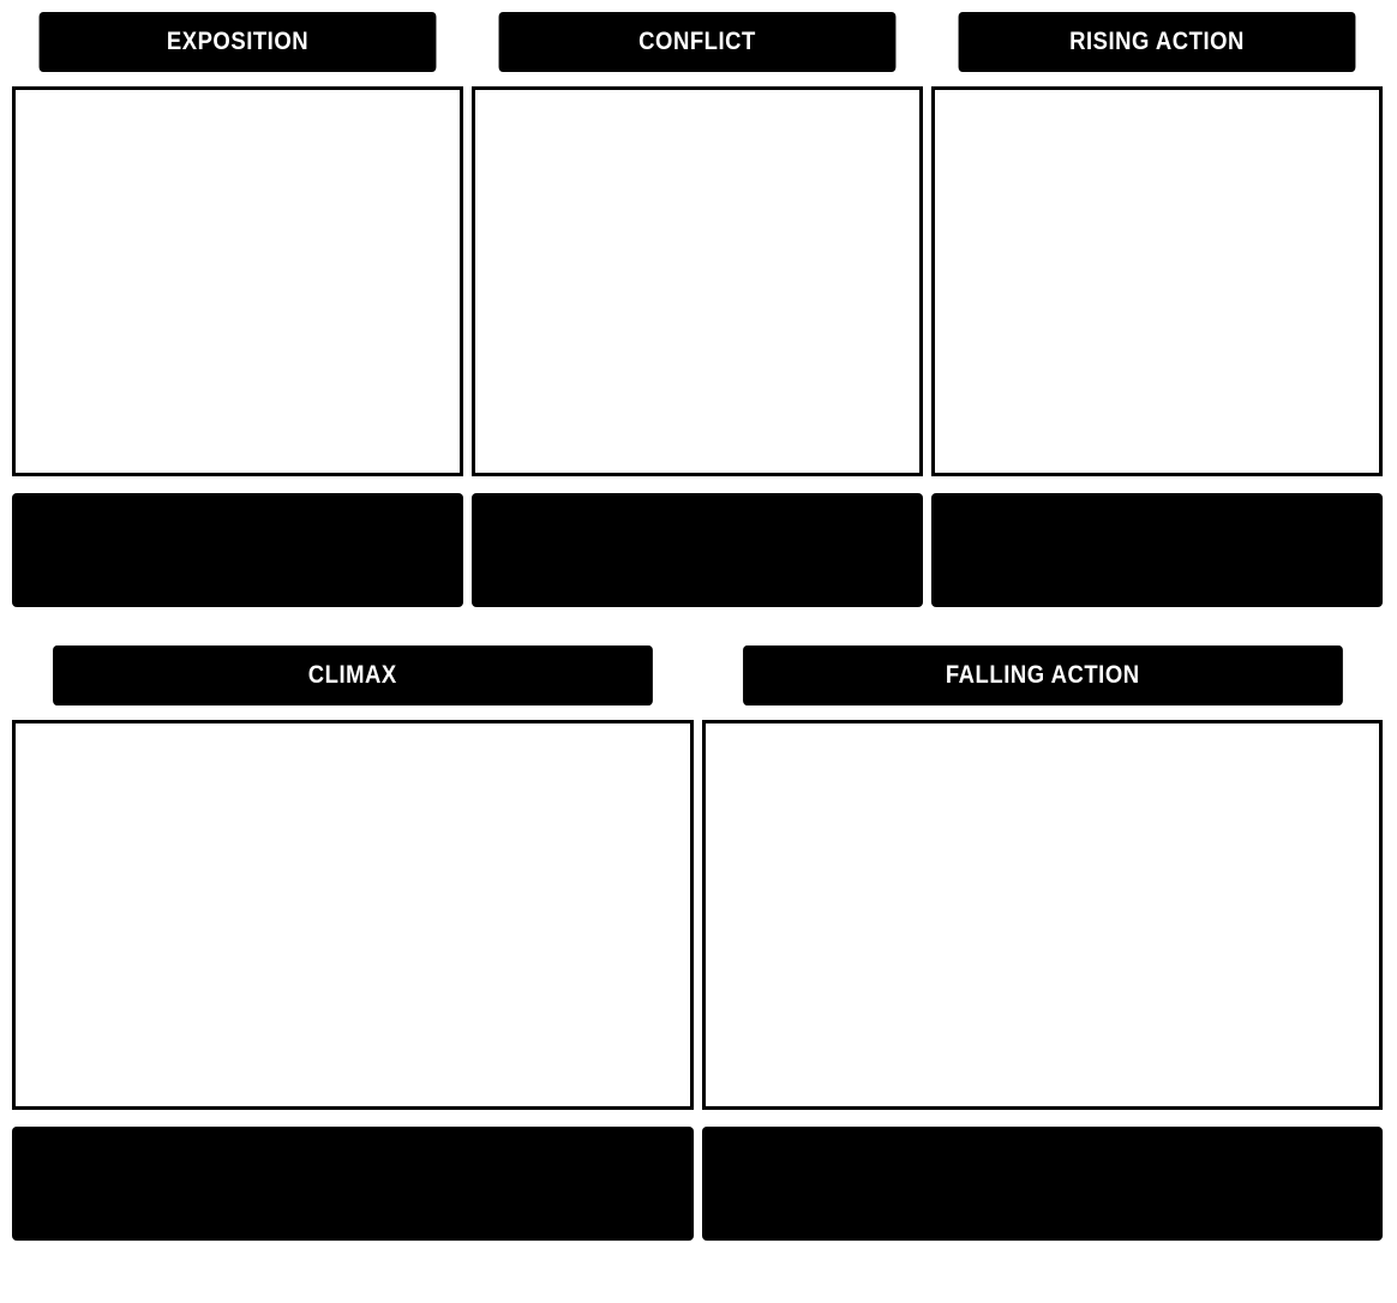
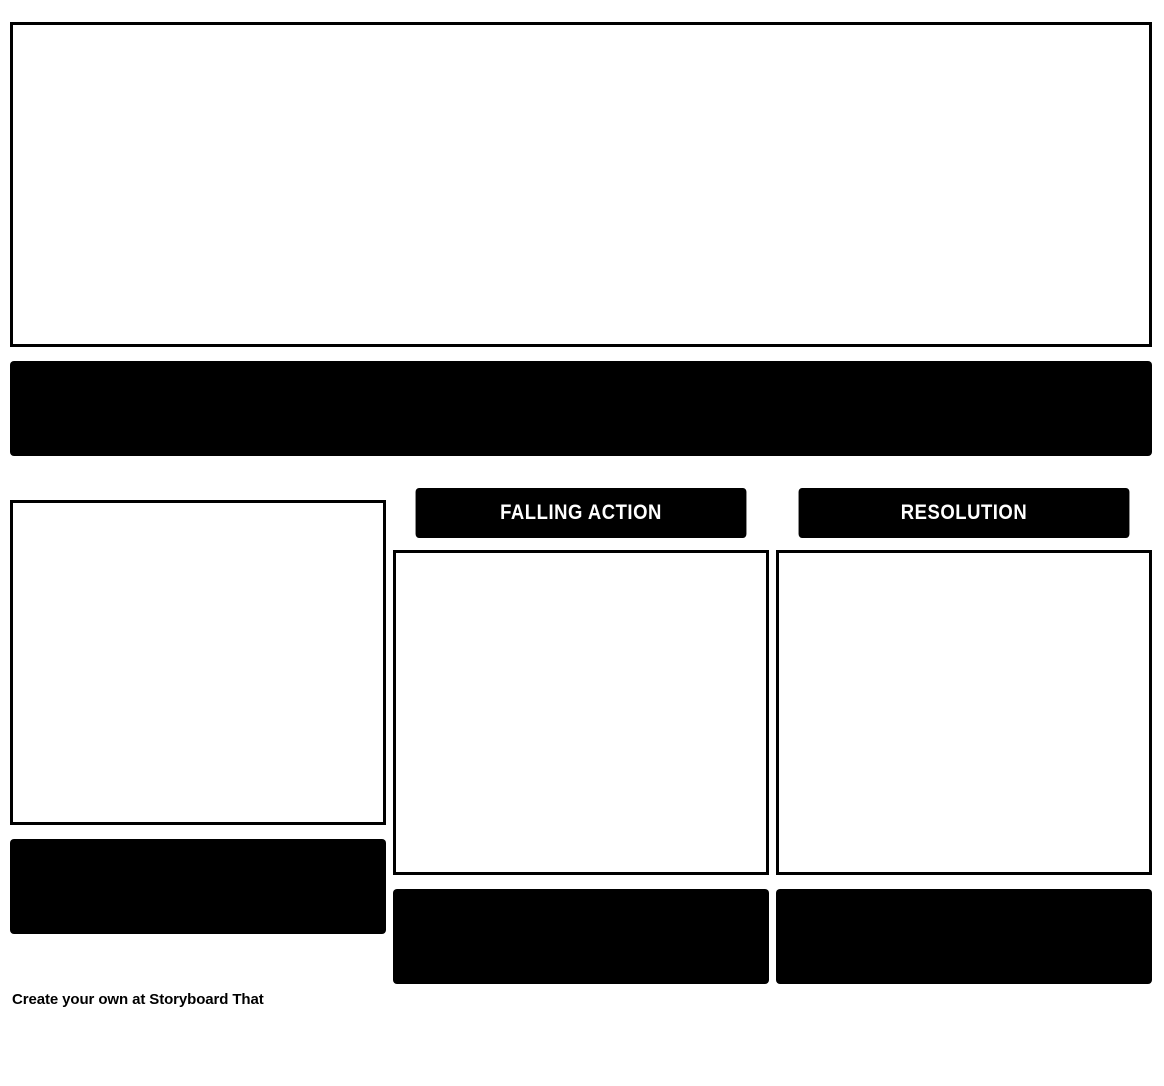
- EXPOSITION
- CONFLICT
- RISING ACTION
- CLIMAX
  FALLING ACTION
+ RESOLUTION
+ Create your own at Storyboard That
